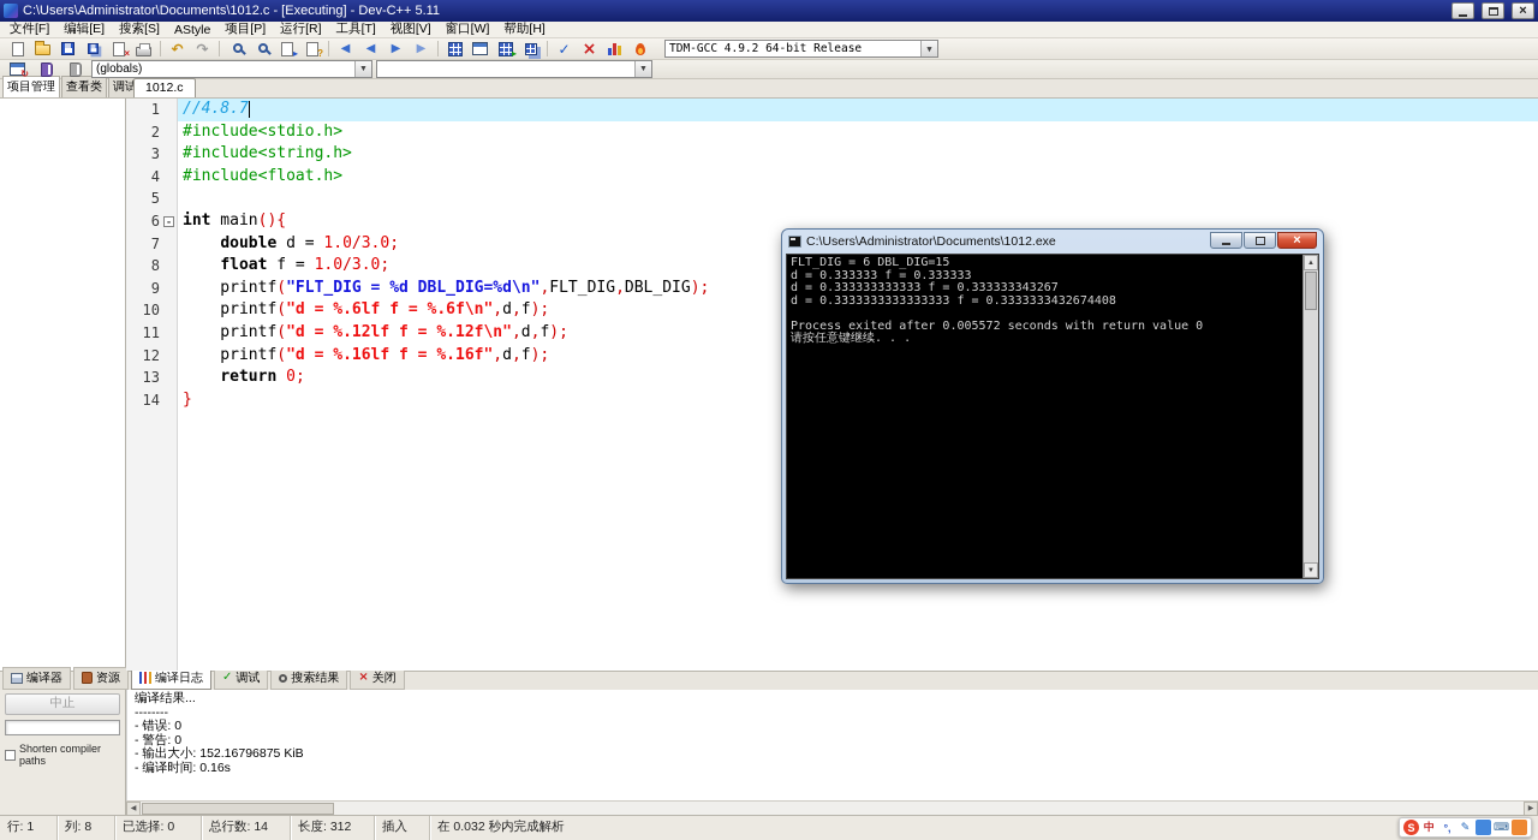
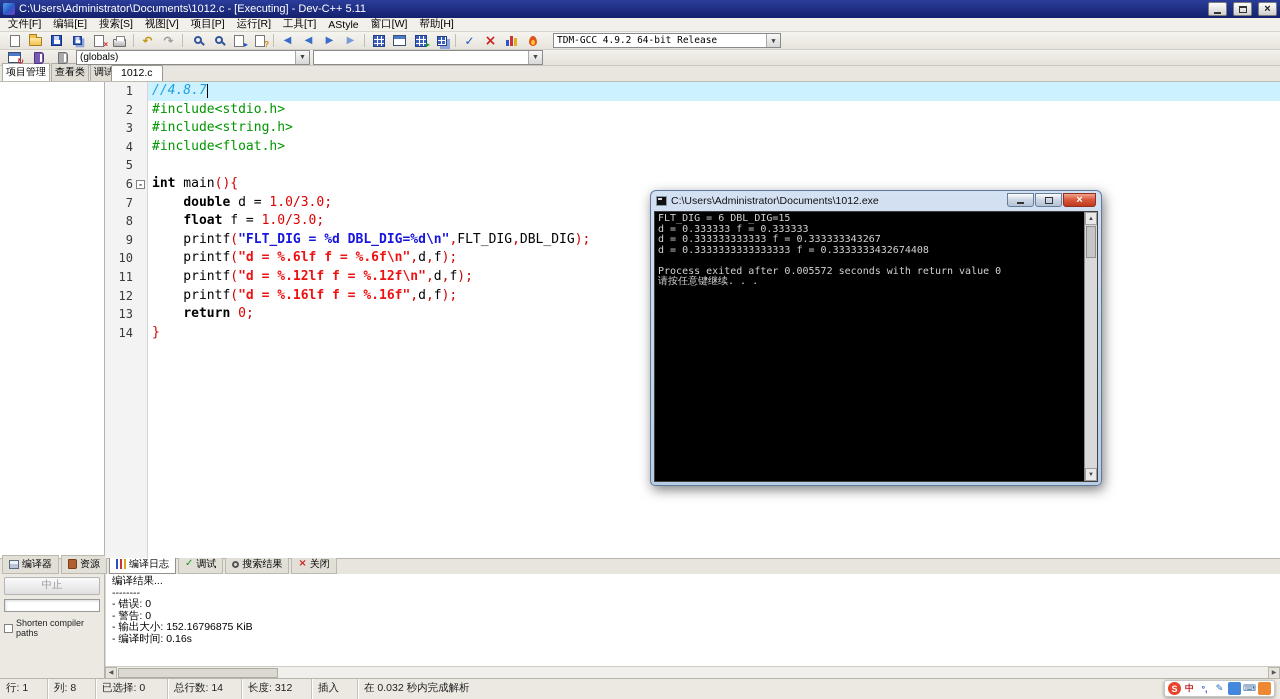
  C:\Users\Administrator\Documents\1012.c - [Executing] - Dev-C++ 5.11
  ×
  文件[F]
  编辑[E]
  搜索[S]
- AStyle
+ 视图[V]
  项目[P]
  运行[R]
  工具[T]
- 视图[V]
+ AStyle
  窗口[W]
  帮助[H]
  ×
  ↶
  ↷
  ▸
  ?
  ◀
  ◀
  ▶
  ▶
  ▸
  ✓
  ×
  TDM-GCC 4.9.2 64-bit Release
  ▼
  ↻
  (globals)
  项目管理
  查看类
  调试
  1012.c
  1
  //4.8.7
  2
  #include<stdio.h>
  3
  #include<string.h>
  4
  #include<float.h>
  5
  6
  -
  int main(){
  7
  double d = 1.0/3.0;
  8
  float f = 1.0/3.0;
  9
  printf("FLT_DIG = %d DBL_DIG=%d\n",FLT_DIG,DBL_DIG);
  10
  printf("d = %.6lf f = %.6f\n",d,f);
  11
  printf("d = %.12lf f = %.12f\n",d,f);
  12
  printf("d = %.16lf f = %.16f",d,f);
  13
  return 0;
  14
  }
  编译器
  资源
  编译日志
  ✓
  调试
  搜索结果
  ×
  关闭
  中止
  Shorten compiler paths
  编译结果...
  --------
  - 错误: 0
  - 警告: 0
  - 输出大小: 152.16796875 KiB
  - 编译时间: 0.16s
  行: 1
  列: 8
  已选择: 0
  总行数: 14
  长度: 312
  插入
  在 0.032 秒内完成解析
  C:\Users\Administrator\Documents\1012.exe
  ×
  FLT_DIG = 6 DBL_DIG=15
  d = 0.333333 f = 0.333333
  d = 0.333333333333 f = 0.333333343267
  d = 0.3333333333333333 f = 0.3333333432674408
  Process exited after 0.005572 seconds with return value 0
  请按任意键继续. . .
  S
  中
  °,
  ✎
  ⌨
